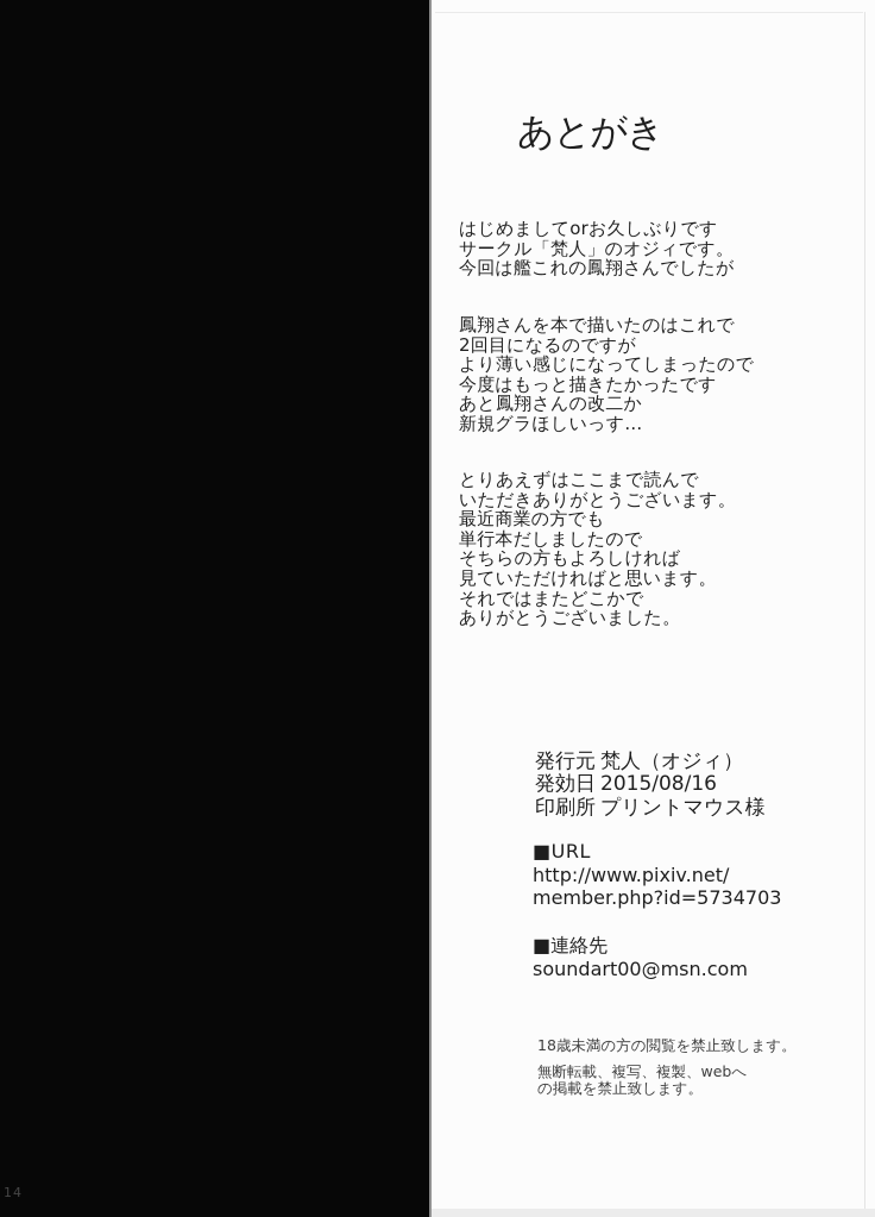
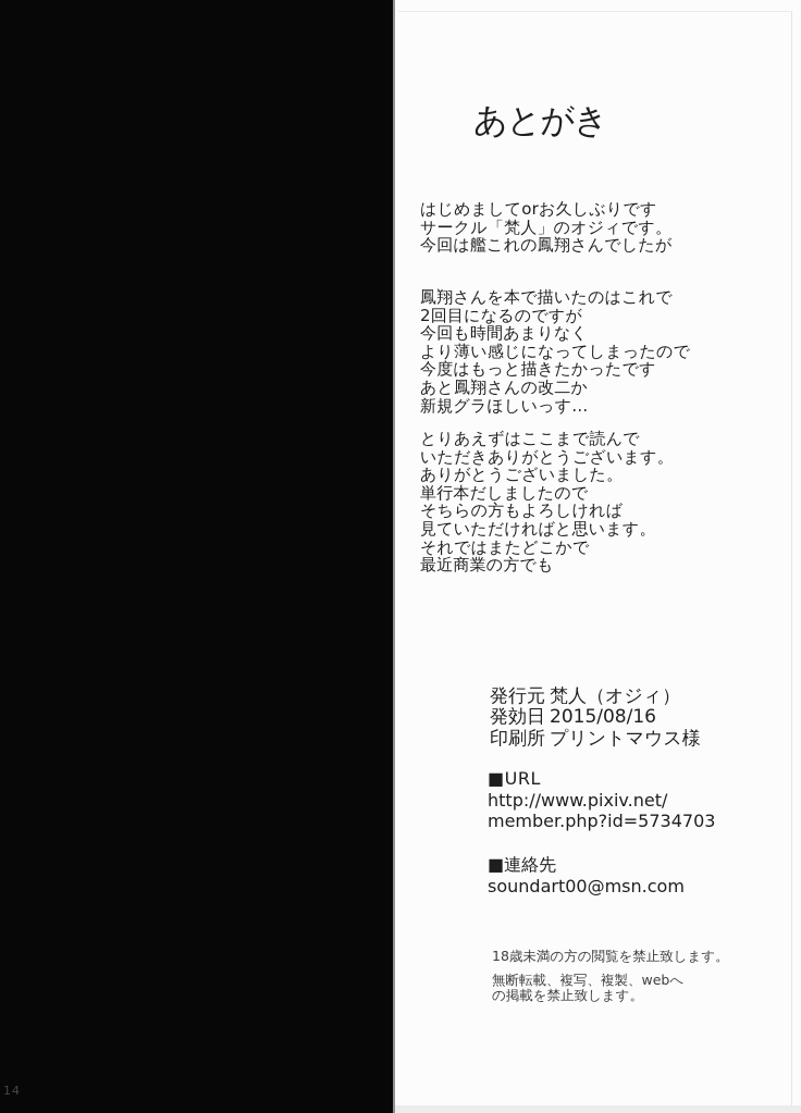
  14
  あとがき
  はじめましてorお久しぶりです
  サークル「梵人」のオジィです。
  今回は艦これの鳳翔さんでしたが
  鳳翔さんを本で描いたのはこれで
  2回目になるのですが
+ 今回も時間あまりなく
  より薄い感じになってしまったので
  今度はもっと描きたかったです
  あと鳳翔さんの改二か
  新規グラほしいっす…
  とりあえずはここまで読んで
  いただきありがとうございます。
- 最近商業の方でも
+ ありがとうございました。
  単行本だしましたので
  そちらの方もよろしければ
  見ていただければと思います。
  それではまたどこかで
- ありがとうございました。
+ 最近商業の方でも
  発行元
  梵人（オジィ）
  発効日
  2015/08/16
  印刷所
  プリントマウス様
  ■URL
  http://www.pixiv.net/
  member.php?id=5734703
  ■連絡先
  soundart00@msn.com
  18歳未満の方の閲覧を禁止致します。
  無断転載、複写、複製、webへ
  の掲載を禁止致します。
